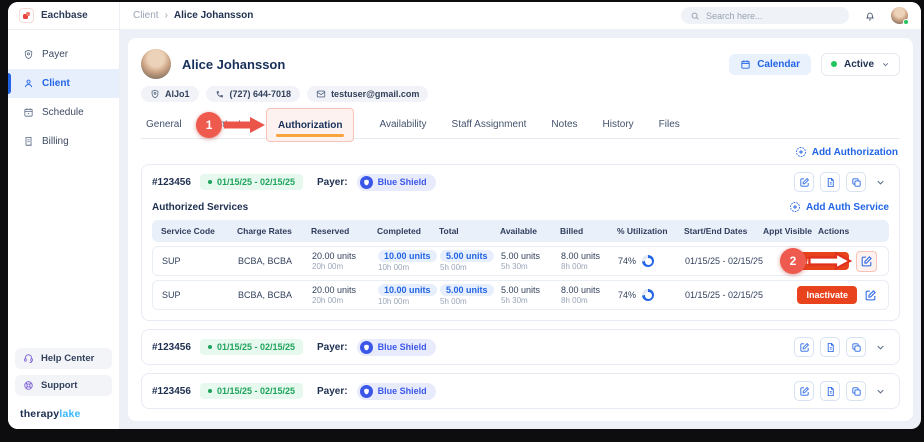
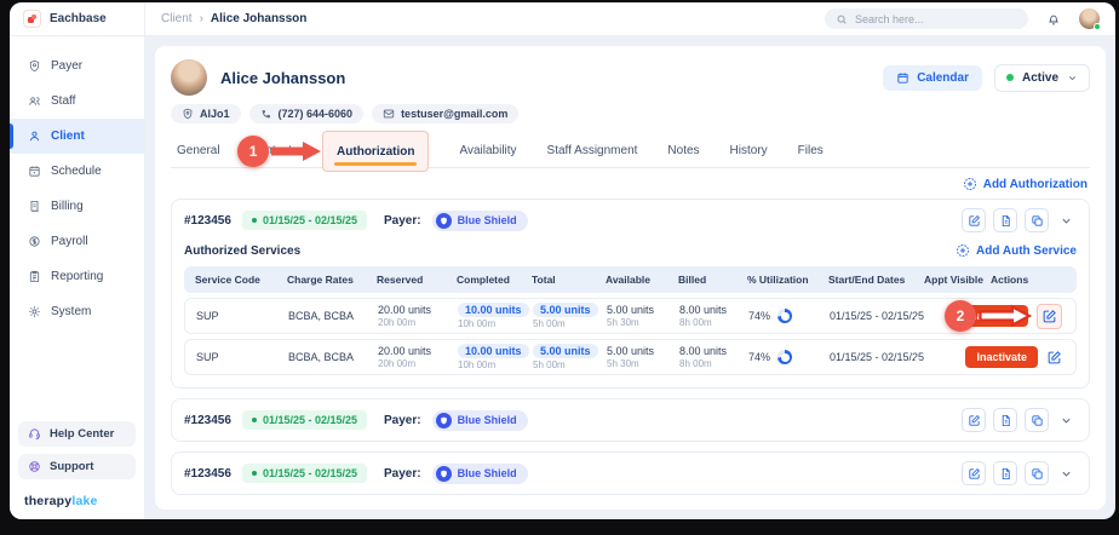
  Eachbase
  Client
  ›
  Alice Johansson
  Search here...
  Payer
+ Staff
  Client
  Schedule
  Billing
+ Payroll
+ Reporting
+ System
  Help Center
  Support
  therapylake
  Alice Johansson
  Calendar
  Active
  AlJo1
- (727) 644-7018
+ (727) 644-6060
  testuser@gmail.com
  General
  Authorization
  1
  Availability
  Staff Assignment
  Notes
  History
  Files
  Add Authorization
  #123456
  01/15/25 - 02/15/25
  Payer:
  Blue Shield
  Authorized Services
  Add Auth Service
  Service Code
  Charge Rates
  Reserved
  Completed
  Total
  Available
  Billed
  % Utilization
  Start/End Dates
  Appt Visible
  Actions
  SUP
  BCBA, BCBA
  20.00 units
  20h 00m
  10.00 units
  10h 00m
  5.00 units
  5h 00m
  5.00 units
  5h 30m
  8.00 units
  8h 00m
  74%
  01/15/25 - 02/15/25
  2
  SUP
  BCBA, BCBA
  20.00 units
  20h 00m
  10.00 units
  10h 00m
  5.00 units
  5h 00m
  5.00 units
  5h 30m
  8.00 units
  8h 00m
  74%
  01/15/25 - 02/15/25
  Inactivate
  #123456
  01/15/25 - 02/15/25
  Payer:
  Blue Shield
  #123456
  01/15/25 - 02/15/25
  Payer:
  Blue Shield
